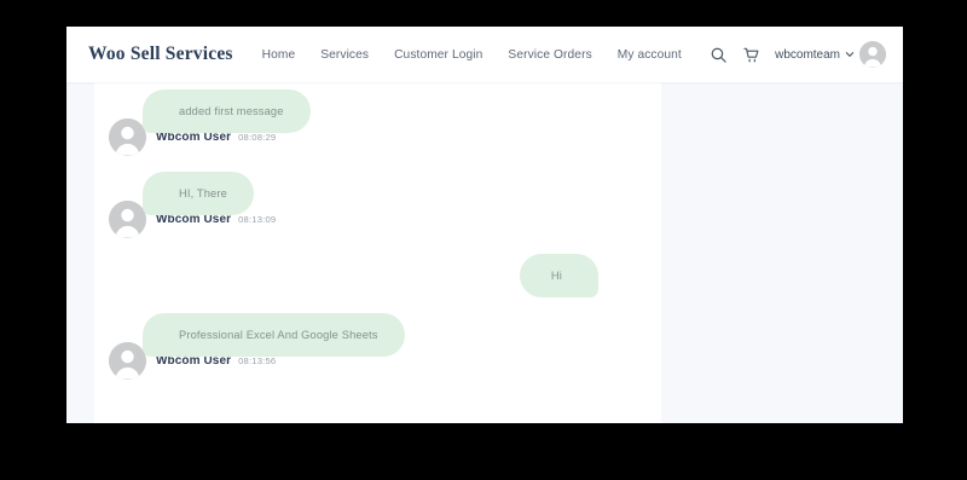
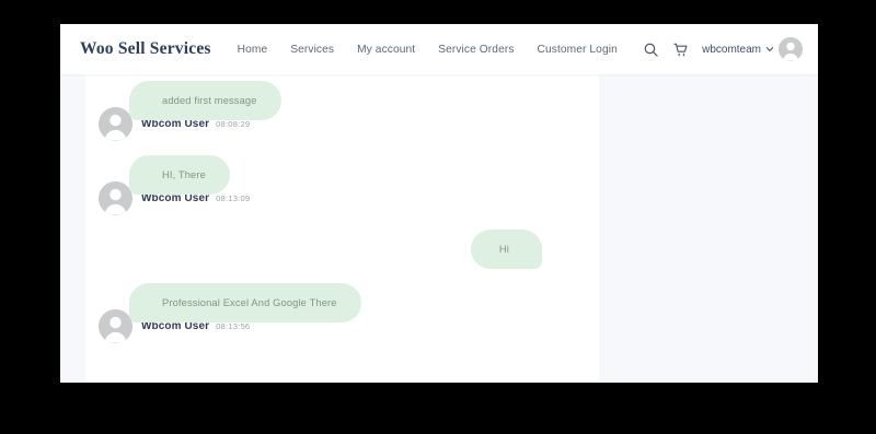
  Woo Sell Services
  Home
  Services
- Customer Login
+ My account
  Service Orders
- My account
+ Customer Login
  wbcomteam
  added first message
  Wbcom User
  08:08:29
  HI, There
  Wbcom User
  08:13:09
  Hi
- Professional Excel And Google Sheets
+ Professional Excel And Google There
  Wbcom User
  08:13:56
